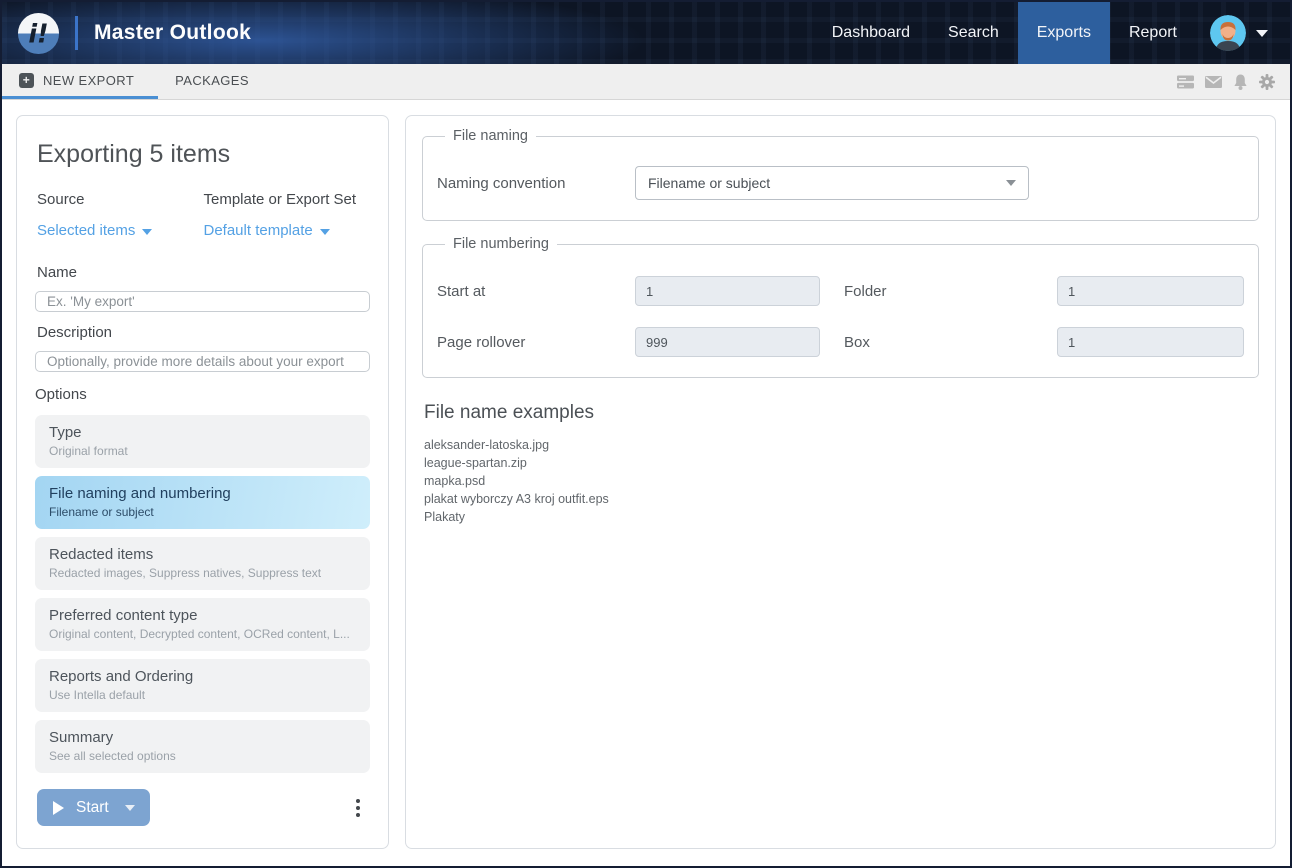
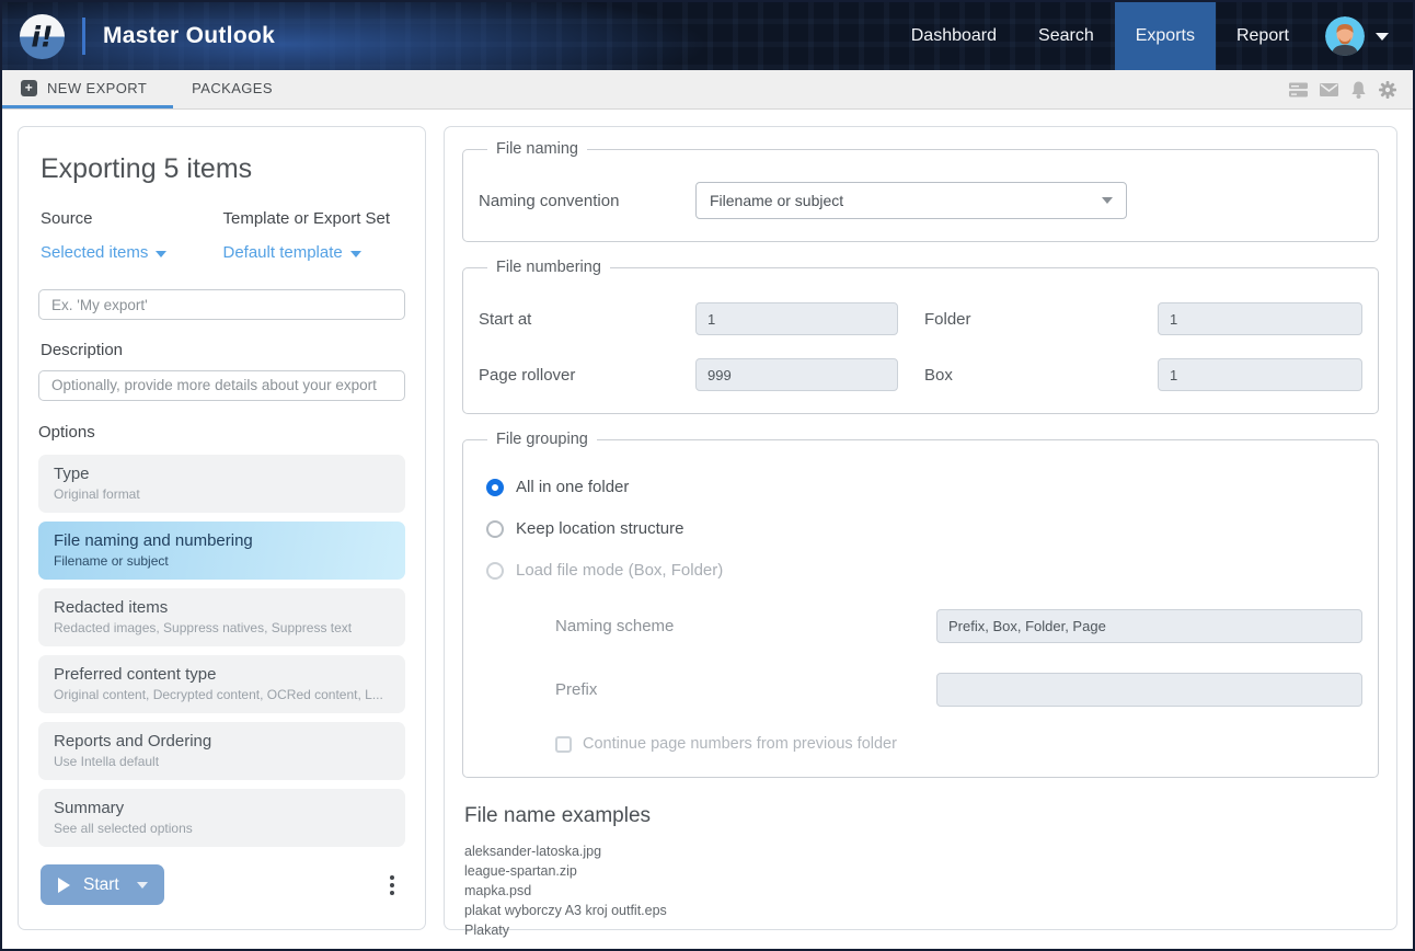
  i!
  Master Outlook
  Dashboard
  Search
  Exports
  Report
  +
  NEW EXPORT
  PACKAGES
  Exporting 5 items
  Source
  Template or Export Set
  Selected items
  Default template
- Name
  Ex. 'My export'
  Description
  Optionally, provide more details about your export
  Options
  Type
  Original format
  File naming and numbering
  Filename or subject
  Redacted items
  Redacted images, Suppress natives, Suppress text
  Preferred content type
  Original content, Decrypted content, OCRed content, L...
  Reports and Ordering
  Use Intella default
  Summary
  See all selected options
  Start
  File naming
  Naming convention
  Filename or subject
  File numbering
  Start at
  1
  Folder
  1
  Page rollover
  999
  Box
  1
+ File grouping
+ All in one folder
+ Keep location structure
+ Load file mode (Box, Folder)
+ Naming scheme
+ Prefix, Box, Folder, Page
+ Prefix
+ Continue page numbers from previous folder
  File name examples
  aleksander-latoska.jpg
  league-spartan.zip
  mapka.psd
  plakat wyborczy A3 kroj outfit.eps
  Plakaty
